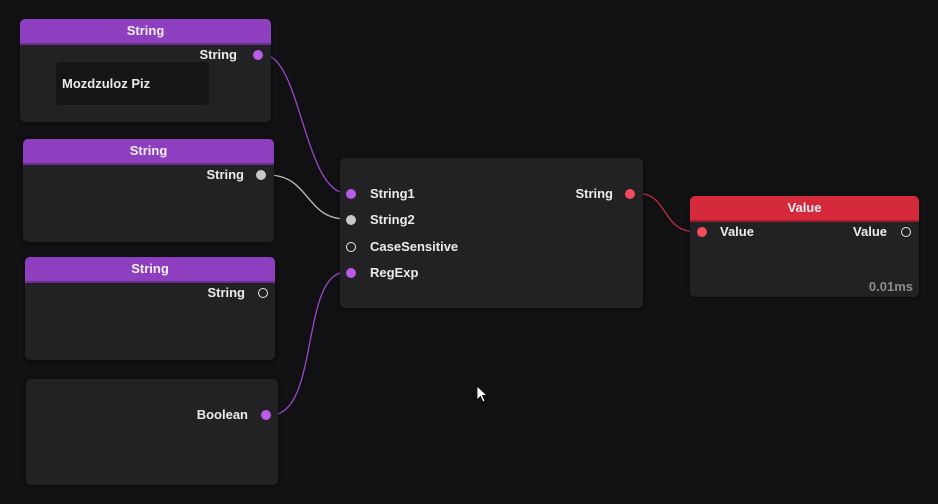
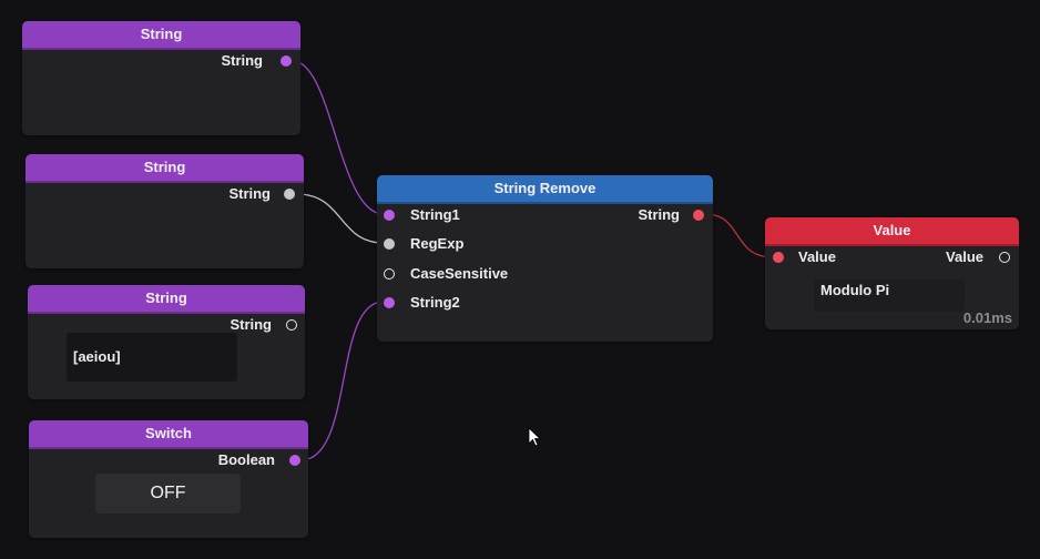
  String
  String
- Mozdzuloz Piz
  String
  String
  String
  String
+ [aeiou]
+ Switch
  Boolean
+ OFF
+ String Remove
  String1
- String2
+ RegExp
  CaseSensitive
- RegExp
+ String2
  String
  Value
  Value
  Value
+ Modulo Pi
  0.01ms
